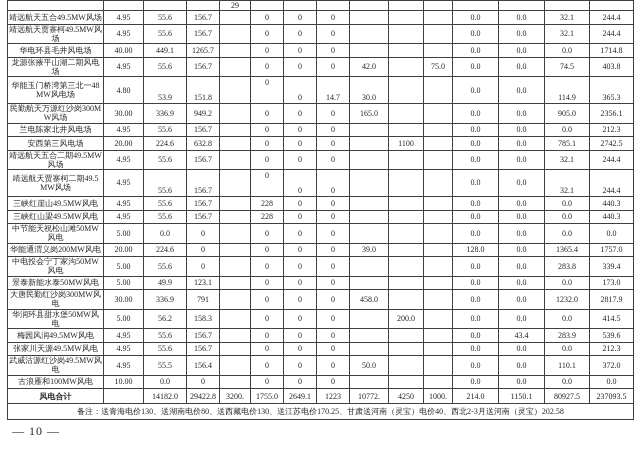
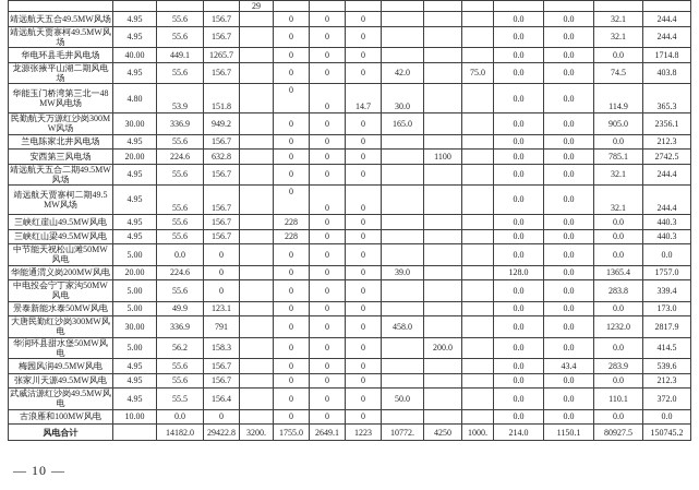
  				29
  靖远航天五合49.5MW风场	4.95	55.6	156.7		0	0	0				0.0	0.0	32.1	244.4
  靖远航天贾寨柯49.5MW风场	4.95	55.6	156.7		0	0	0				0.0	0.0	32.1	244.4
  华电环县毛井风电场	40.00	449.1	1265.7		0	0	0				0.0	0.0	0.0	1714.8
  龙源张掖平山湖二期风电场	4.95	55.6	156.7		0	0	0	42.0		75.0	0.0	0.0	74.5	403.8
  华能玉门桥湾第三北一48MW风电场	4.80	53.9	151.8		0	0	14.7	30.0			0.0	0.0	114.9	365.3
  民勤航天万源红沙岗300MW风场	30.00	336.9	949.2		0	0	0	165.0			0.0	0.0	905.0	2356.1
  兰电陈家北井风电场	4.95	55.6	156.7		0	0	0				0.0	0.0	0.0	212.3
  安西第三风电场	20.00	224.6	632.8		0	0	0		1100		0.0	0.0	785.1	2742.5
  靖远航天五合二期49.5MW风场	4.95	55.6	156.7		0	0	0				0.0	0.0	32.1	244.4
  靖远航天贾寨柯二期49.5MW风场	4.95	55.6	156.7		0	0	0				0.0	0.0	32.1	244.4
  三峡红崖山49.5MW风电	4.95	55.6	156.7		228	0	0				0.0	0.0	0.0	440.3
  三峡红山梁49.5MW风电	4.95	55.6	156.7		228	0	0				0.0	0.0	0.0	440.3
  中节能天祝松山滩50MW风电	5.00	0.0	0		0	0	0				0.0	0.0	0.0	0.0
  华能通渭义岗200MW风电	20.00	224.6	0		0	0	0	39.0			128.0	0.0	1365.4	1757.0
  中电投会宁丁家沟50MW风电	5.00	55.6	0		0	0	0				0.0	0.0	283.8	339.4
  景泰新能水泰50MW风电	5.00	49.9	123.1		0	0	0				0.0	0.0	0.0	173.0
  大唐民勤红沙岗300MW风电	30.00	336.9	791		0	0	0	458.0			0.0	0.0	1232.0	2817.9
  华润环县甜水堡50MW风电	5.00	56.2	158.3		0	0	0		200.0		0.0	0.0	0.0	414.5
  梅园风润49.5MW风电	4.95	55.6	156.7		0	0	0				0.0	43.4	283.9	539.6
  张家川天源49.5MW风电	4.95	55.6	156.7		0	0	0				0.0	0.0	0.0	212.3
  武威沽源红沙岗49.5MW风电	4.95	55.5	156.4		0	0	0	50.0			0.0	0.0	110.1	372.0
  古浪雁和100MW风电	10.00	0.0	0		0	0	0				0.0	0.0	0.0	0.0
- 风电合计		14182.0	29422.8	3200.	1755.0	2649.1	1223	10772.	4250	1000.	214.0	1150.1	80927.5	237093.5
+ 风电合计		14182.0	29422.8	3200.	1755.0	2649.1	1223	10772.	4250	1000.	214.0	1150.1	80927.5	150745.2
- 备注：送青海电价130、送湖南电价80、送西藏电价130、送江苏电价170.25、甘肃送河南（灵宝）电价40、西北2-3月送河南（灵宝）202.58
  — 10 —
